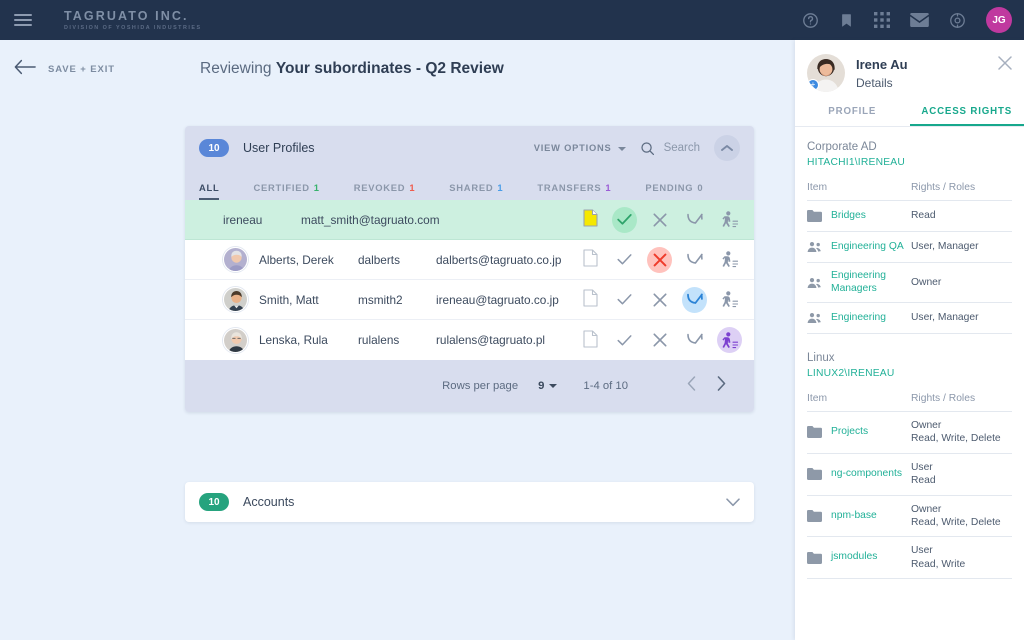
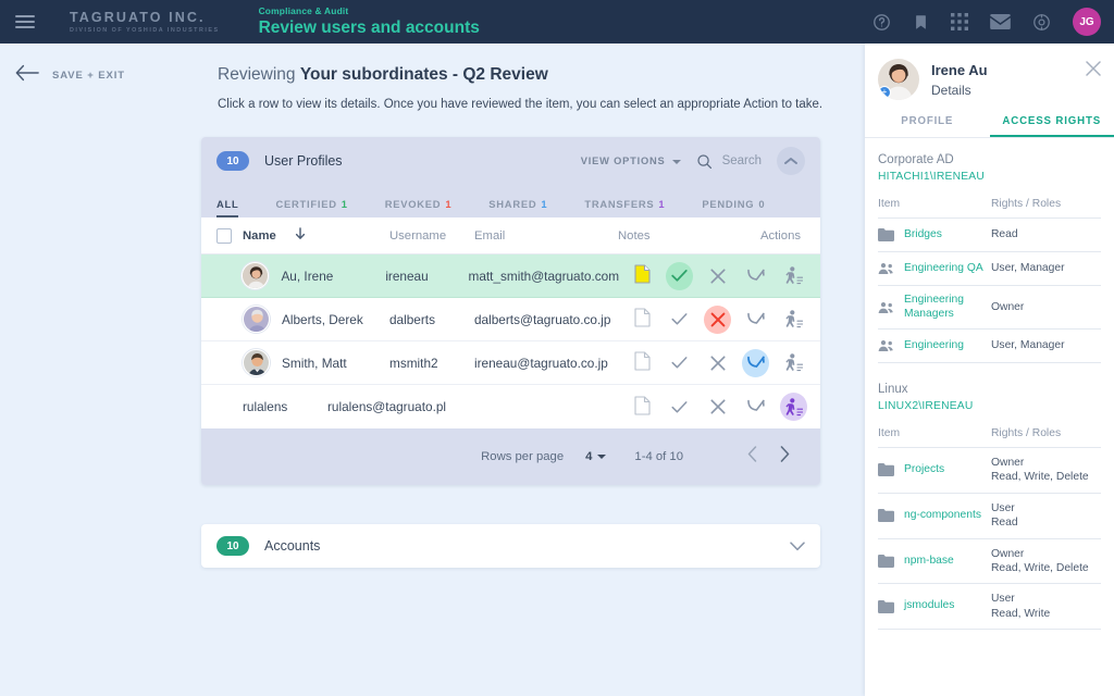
  TAGRUATO INC.
+ Compliance & Audit
+ Review users and accounts
  JG
  SAVE + EXIT
  Reviewing Your subordinates - Q2 Review
+ Click a row to view its details. Once you have reviewed the item, you can select an appropriate Action to take.
  10
  User Profiles
  VIEW OPTIONS
  Search
  ALL
  CERTIFIED 1
  REVOKED 1
  SHARED 1
  TRANSFERS 1
  PENDING 0
+ Name
+ Username
+ Email
+ Notes
+ Actions
+ Au, Irene
  ireneau
  matt_smith@tagruato.com
  Alberts, Derek
  dalberts
  dalberts@tagruato.co.jp
  Smith, Matt
  msmith2
  ireneau@tagruato.co.jp
- Lenska, Rula
  rulalens
  rulalens@tagruato.pl
  Rows per page
- 9
+ 4
  1-4 of 10
  10
  Accounts
  +
  Irene Au
  Details
  PROFILE
  ACCESS RIGHTS
  Corporate AD
  HITACHI1\IRENEAU
  Item
  Rights / Roles
  Bridges
  Read
  Engineering QA
  User, Manager
  Engineering Managers
  Owner
  Engineering
  User, Manager
  Linux
  LINUX2\IRENEAU
  Item
  Rights / Roles
  Projects
  Owner
  Read, Write, Delete
  ng-components
  User
  Read
  npm-base
  Owner
  Read, Write, Delete
  jsmodules
  User
  Read, Write
